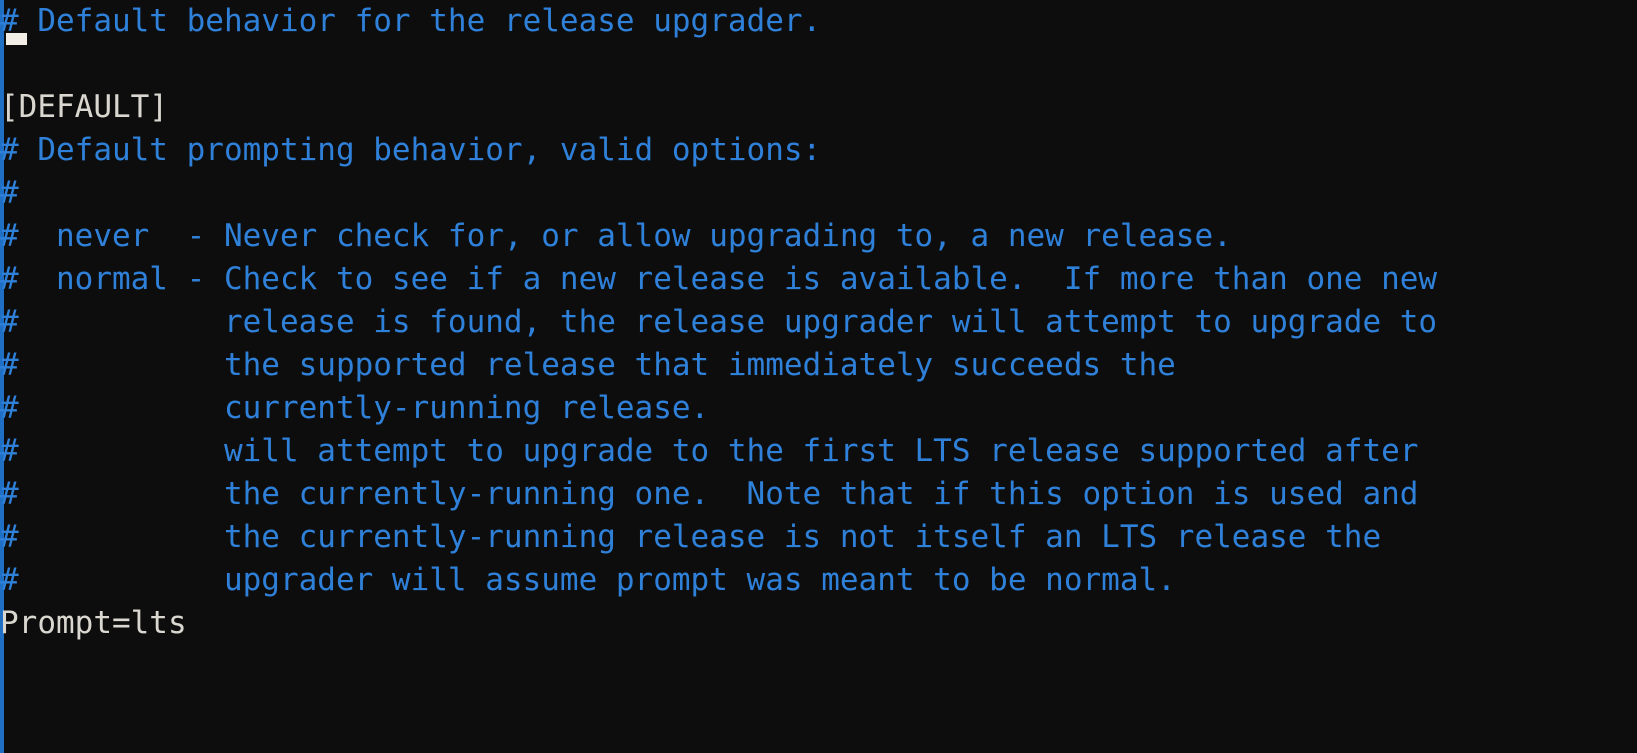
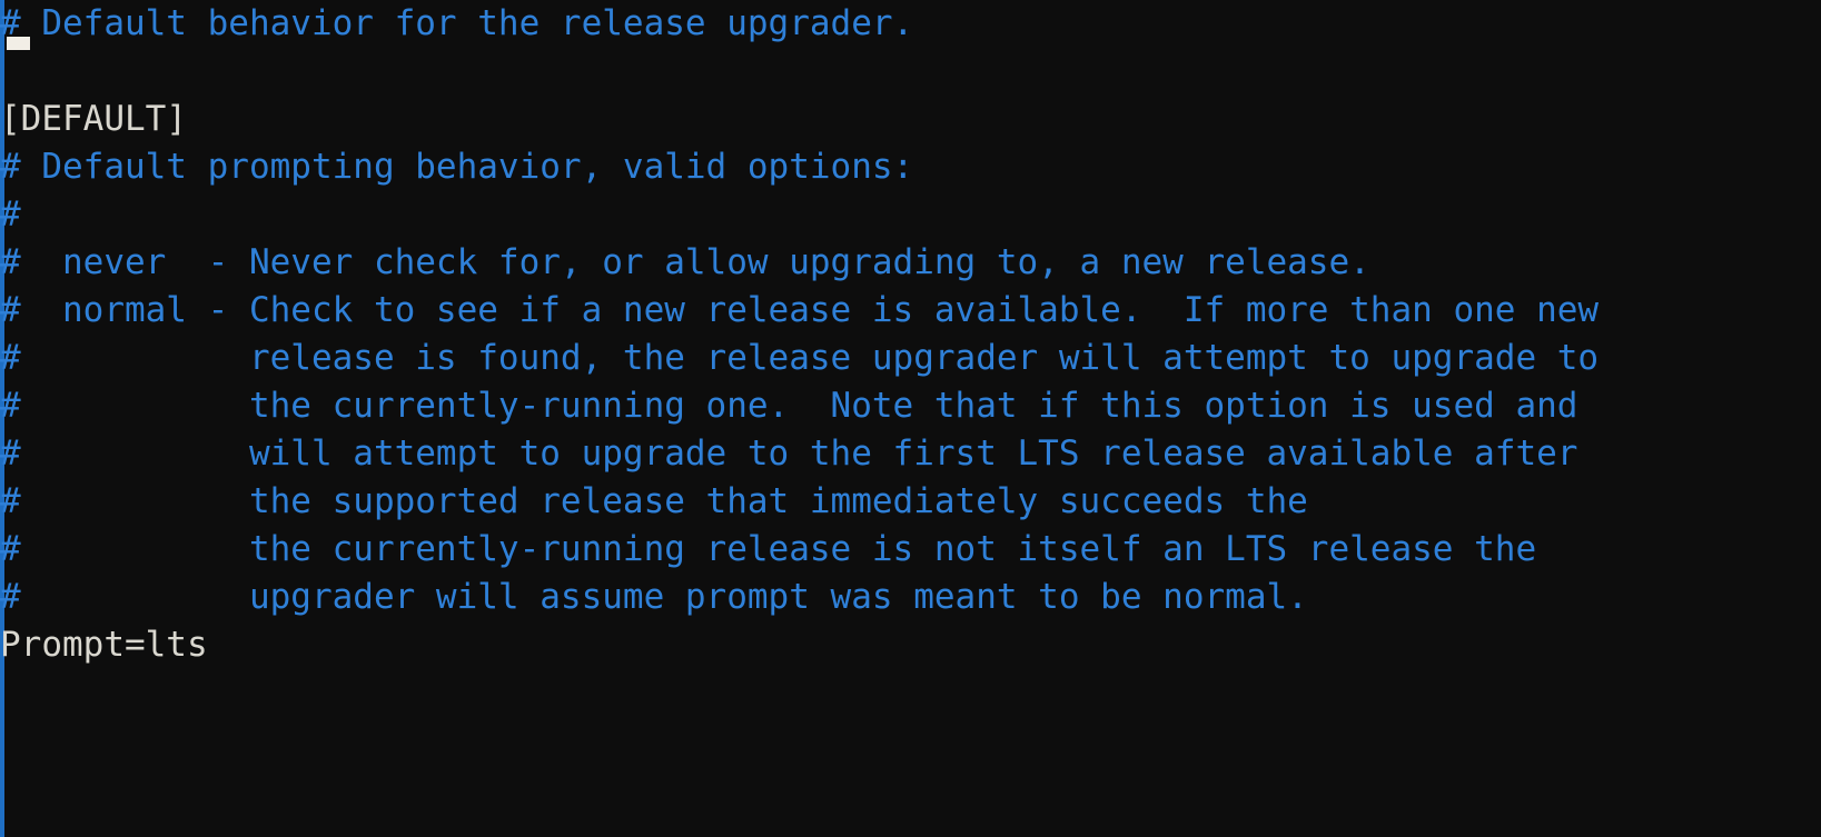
  # Default behavior for the release upgrader.
  [DEFAULT]
  # Default prompting behavior, valid options:
  #
  # never - Never check for, or allow upgrading to, a new release.
  # normal - Check to see if a new release is available. If more than one new
  # release is found, the release upgrader will attempt to upgrade to
- # the supported release that immediately succeeds the
+ # the currently-running one. Note that if this option is used and
- # currently-running release.
- # will attempt to upgrade to the first LTS release supported after
+ # will attempt to upgrade to the first LTS release available after
- # the currently-running one. Note that if this option is used and
+ # the supported release that immediately succeeds the
  # the currently-running release is not itself an LTS release the
  # upgrader will assume prompt was meant to be normal.
  Prompt=lts
